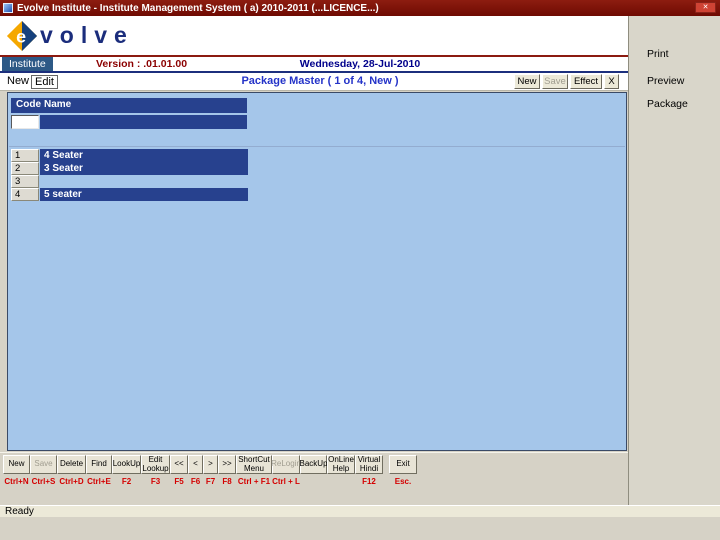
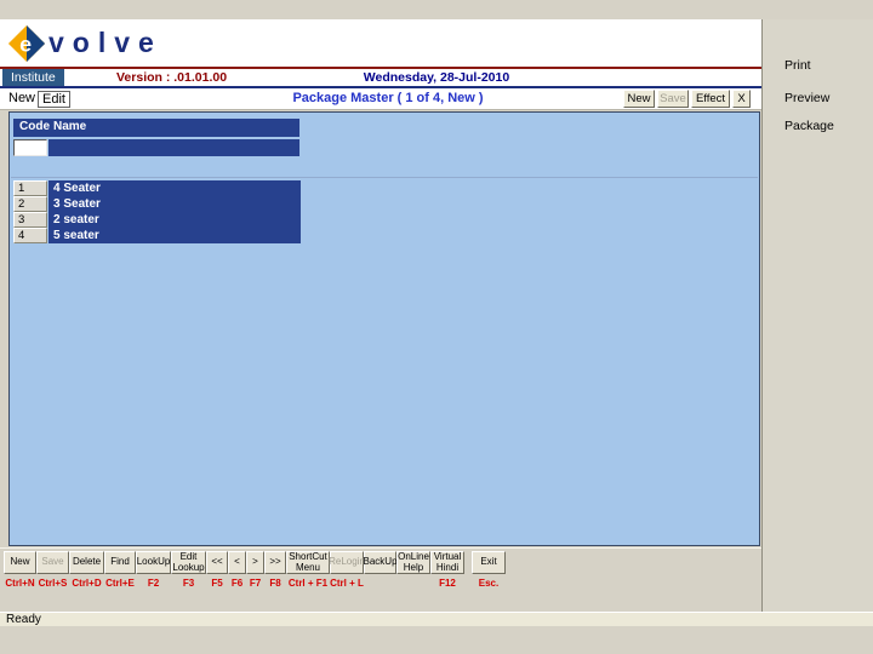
- Evolve Institute - Institute Management System ( a) 2010-2011 (...LICENCE...)
  e
  volve
  Wednesday, 28-Jul-2010
  Institute
  Version : .01.01.00
  New
  Edit
  Package Master ( 1 of 4, New )
  New
  Save
  Effect
  X
  Code
  Name
  1
  4 Seater
  2
  3 Seater
  3
+ 2 seater
  4
  5 seater
  New
  Ctrl+N
  Save
  Ctrl+S
  Delete
  Ctrl+D
  Find
  Ctrl+E
  LookUp
  F2
  Edit Lookup
  F3
  <<
  F5
  <
  F6
  >
  F7
  >>
  F8
  ShortCut Menu
  Ctrl + F1
  ReLogin
  Ctrl + L
  BackUp
  OnLine Help
  Virtual Hindi
  F12
  Exit
  Esc.
  Print
  Preview
  Package
  Ready
